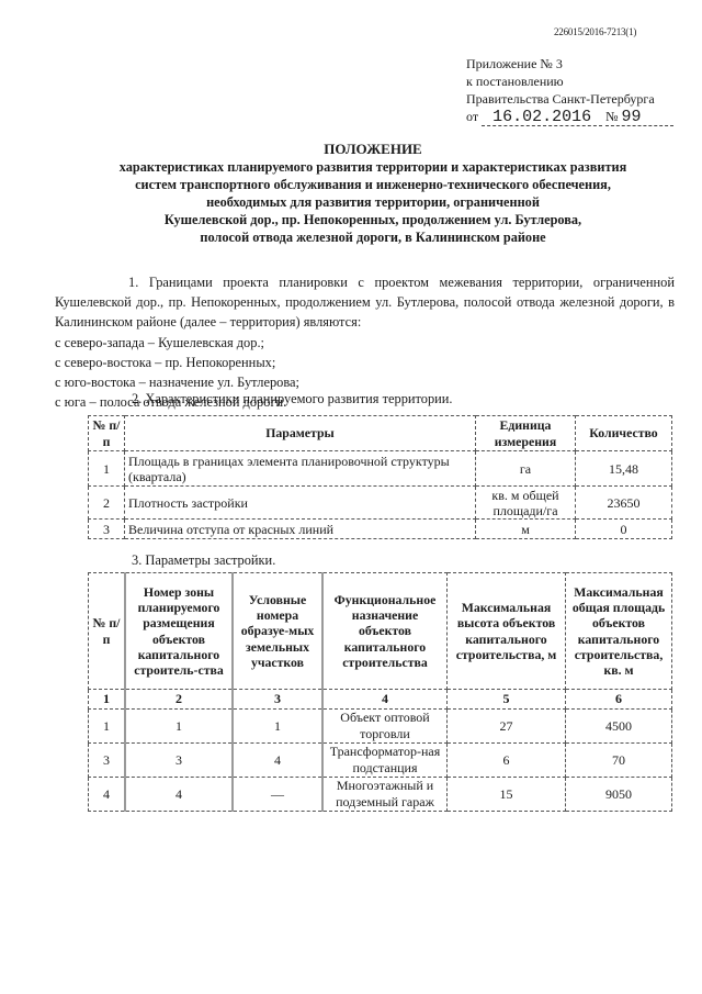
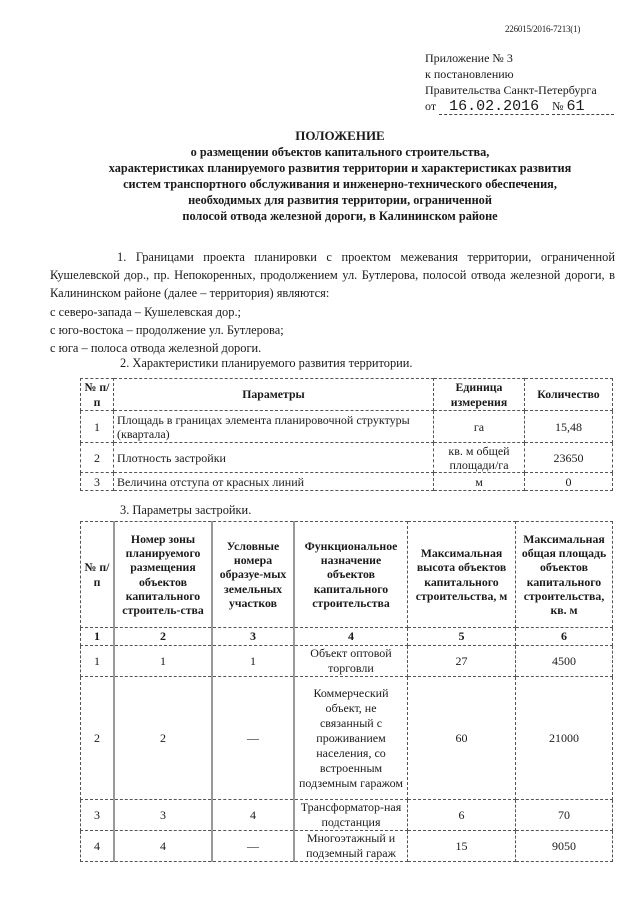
  226015/2016-7213(1)
  Приложение № 3
  к постановлению
  Правительства Санкт-Петербурга
- от 16.02.2016 № 99
+ от 16.02.2016 № 61
  ПОЛОЖЕНИЕ
+ о размещении объектов капитального строительства,
  характеристиках планируемого развития территории и характеристиках развития
  систем транспортного обслуживания и инженерно-технического обеспечения,
  необходимых для развития территории, ограниченной
- Кушелевской дор., пр. Непокоренных, продолжением ул. Бутлерова,
  полосой отвода железной дороги, в Калининском районе
  1. Границами проекта планировки с проектом межевания территории, ограниченной Кушелевской дор., пр. Непокоренных, продолжением ул. Бутлерова, полосой отвода железной дороги, в Калининском районе (далее – территория) являются:
  с северо-запада – Кушелевская дор.;
- с северо-востока – пр. Непокоренных;
- с юго-востока – назначение ул. Бутлерова;
+ с юго-востока – продолжение ул. Бутлерова;
  с юга – полоса отвода железной дороги.
  2. Характеристики планируемого развития территории.
  № п/п	Параметры	Единица измерения	Количество
  1	Площадь в границах элемента планировочной структуры (квартала)	га	15,48
  2	Плотность застройки	кв. м общей площади/га	23650
  3	Величина отступа от красных линий	м	0
  3. Параметры застройки.
  № п/п	Номер зоны планируемого размещения объектов капитального строитель-ства	Условные номера образуе-мых земельных участков	Функциональное назначение объектов капитального строительства	Максимальная высота объектов капитального строительства, м	Максимальная общая площадь объектов капитального строительства, кв. м
  1	2	3	4	5	6
  1	1	1	Объект оптовой торговли	27	4500
+ 2	2	—	Коммерческий объект, не связанный с проживанием населения, со встроенным подземным гаражом	60	21000
  3	3	4	Трансформатор-ная подстанция	6	70
  4	4	—	Многоэтажный и подземный гараж	15	9050
